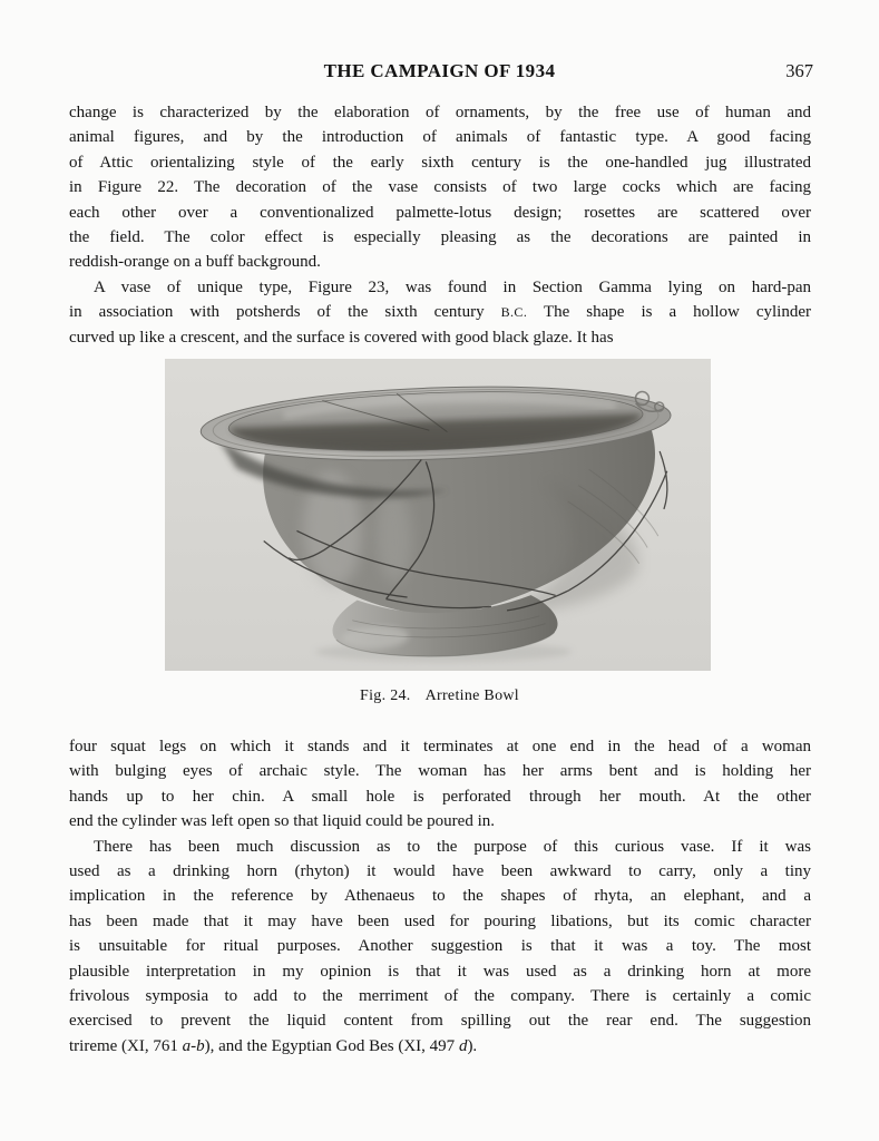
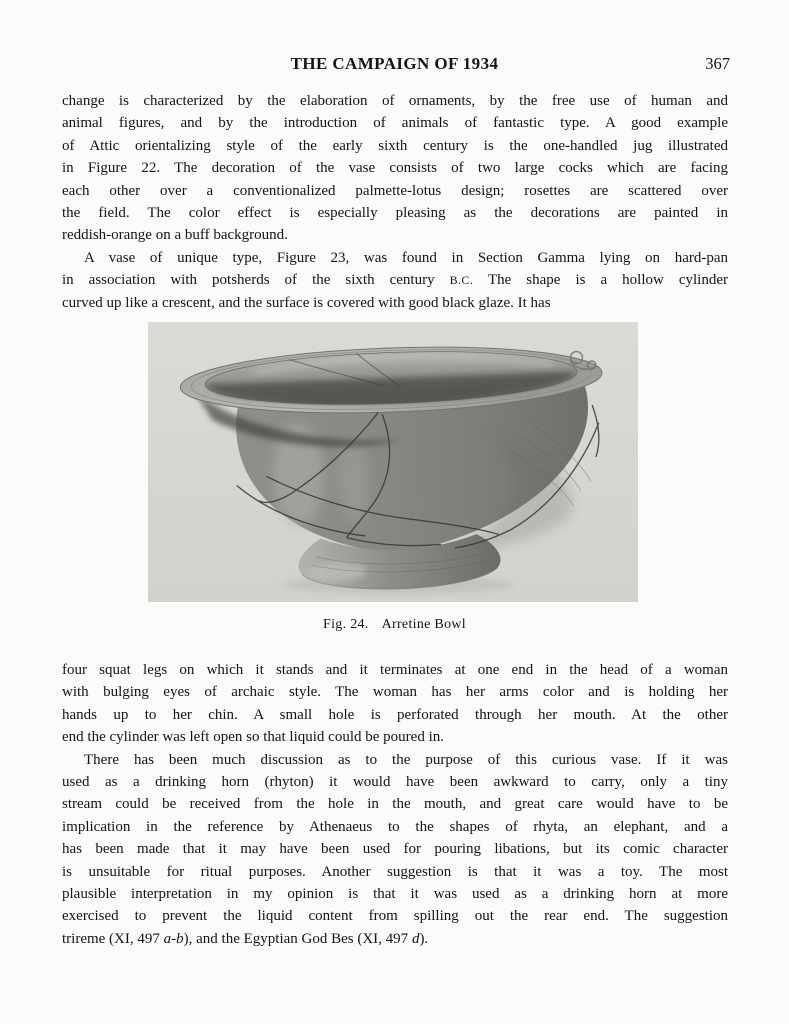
  THE CAMPAIGN OF 1934
  367
  change is characterized by the elaboration of ornaments, by the free use of human and
- animal figures, and by the introduction of animals of fantastic type. A good facing
+ animal figures, and by the introduction of animals of fantastic type. A good example
  of Attic orientalizing style of the early sixth century is the one-handled jug illustrated
  in Figure 22. The decoration of the vase consists of two large cocks which are facing
  each other over a conventionalized palmette-lotus design; rosettes are scattered over
  the field. The color effect is especially pleasing as the decorations are painted in
  reddish-orange on a buff background.
  A vase of unique type, Figure 23, was found in Section Gamma lying on hard-pan
  in association with potsherds of the sixth century B.C. The shape is a hollow cylinder
  curved up like a crescent, and the surface is covered with good black glaze. It has
  Fig. 24. Arretine Bowl
  four squat legs on which it stands and it terminates at one end in the head of a woman
- with bulging eyes of archaic style. The woman has her arms bent and is holding her
+ with bulging eyes of archaic style. The woman has her arms color and is holding her
  hands up to her chin. A small hole is perforated through her mouth. At the other
  end the cylinder was left open so that liquid could be poured in.
  There has been much discussion as to the purpose of this curious vase. If it was
  used as a drinking horn (rhyton) it would have been awkward to carry, only a tiny
+ stream could be received from the hole in the mouth, and great care would have to be
  implication in the reference by Athenaeus to the shapes of rhyta, an elephant, and a
  has been made that it may have been used for pouring libations, but its comic character
  is unsuitable for ritual purposes. Another suggestion is that it was a toy. The most
  plausible interpretation in my opinion is that it was used as a drinking horn at more
- frivolous symposia to add to the merriment of the company. There is certainly a comic
  exercised to prevent the liquid content from spilling out the rear end. The suggestion
- trireme (XI, 761 a-b), and the Egyptian God Bes (XI, 497 d).
+ trireme (XI, 497 a-b), and the Egyptian God Bes (XI, 497 d).
